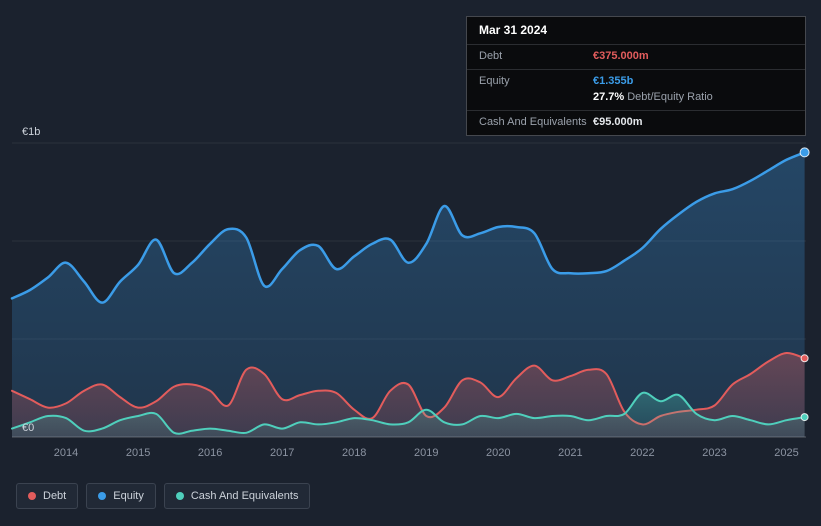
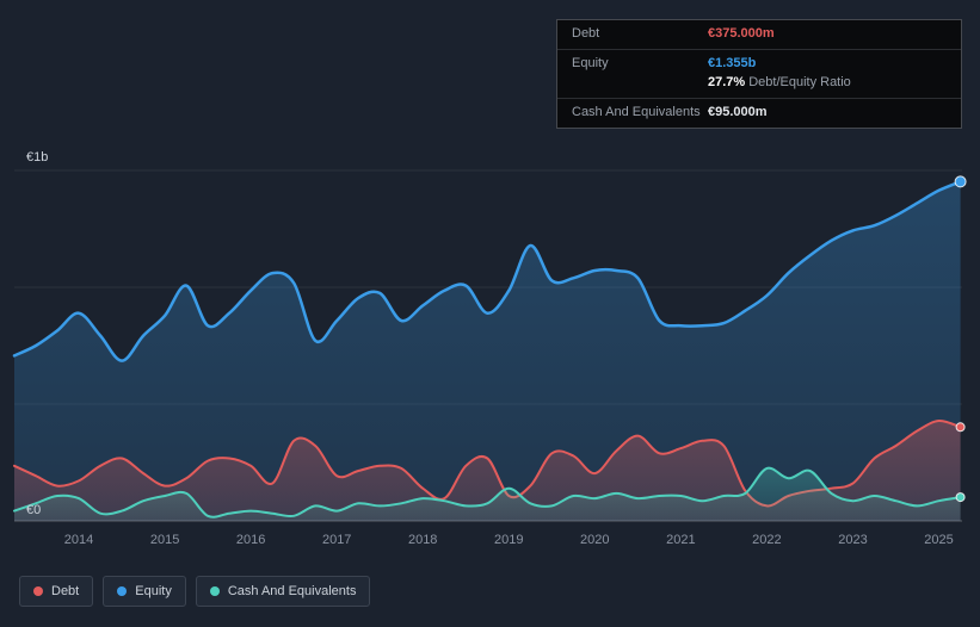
  €1b
  €0
  2014
  2015
  2016
  2017
  2018
  2019
  2020
  2021
  2022
  2023
  2025
- Mar 31 2024
  Debt
  €375.000m
  Equity
  €1.355b
  27.7% Debt/Equity Ratio
  Cash And Equivalents
  €95.000m
  Debt
  Equity
  Cash And Equivalents
